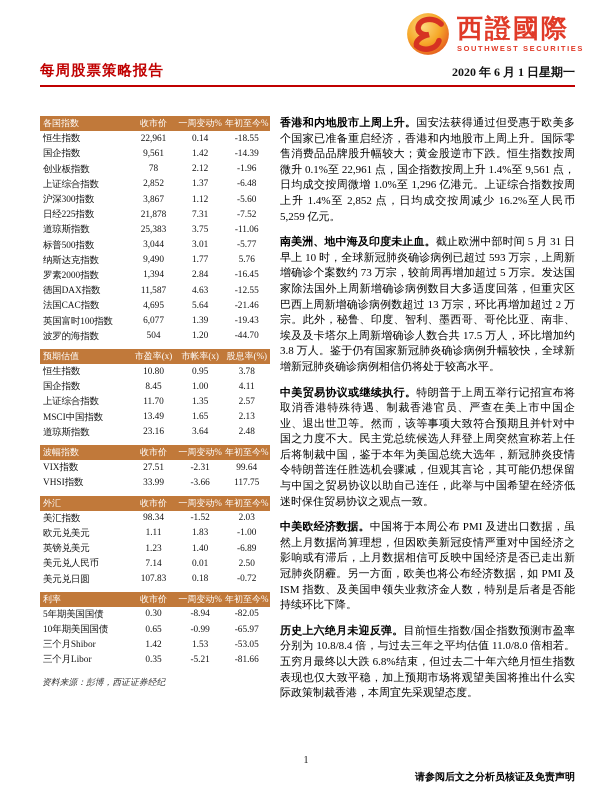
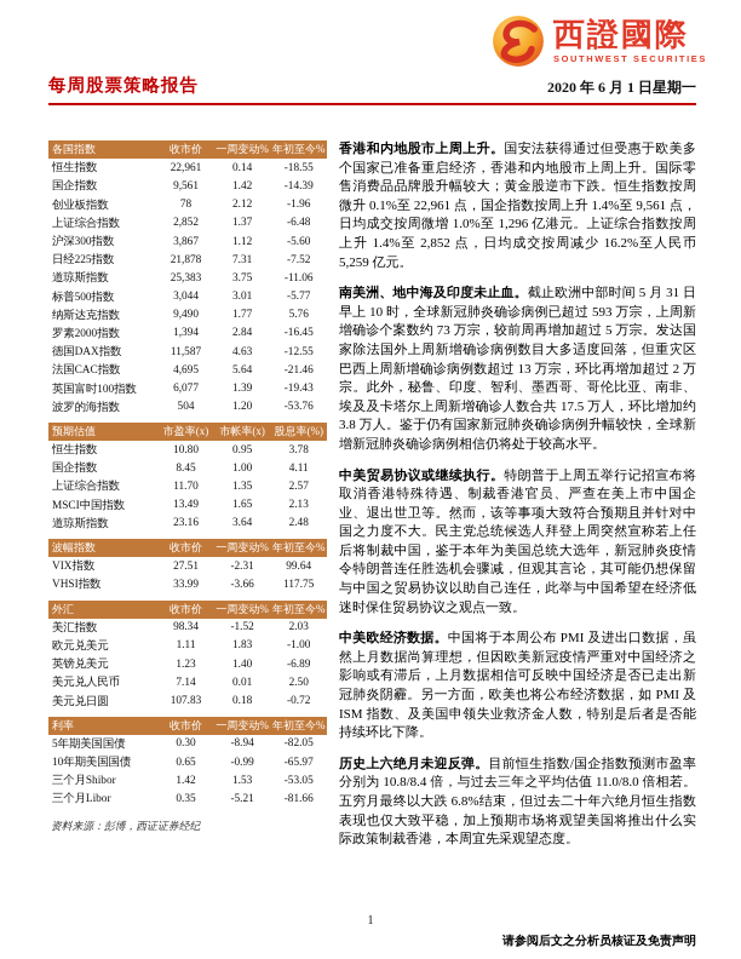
  西證國際
  SOUTHWEST SECURITIES
  每周股票策略报告
  2020 年 6 月 1 日星期一
  各国指数
  收市价
  一周变动%
  年初至今%
  恒生指数
  22,961
  0.14
  -18.55
  国企指数
  9,561
  1.42
  -14.39
  创业板指数
  78
  2.12
  -1.96
  上证综合指数
  2,852
  1.37
  -6.48
  沪深300指数
  3,867
  1.12
  -5.60
  日经225指数
  21,878
  7.31
  -7.52
  道琼斯指数
  25,383
  3.75
  -11.06
  标普500指数
  3,044
  3.01
  -5.77
  纳斯达克指数
  9,490
  1.77
  5.76
  罗素2000指数
  1,394
  2.84
  -16.45
  德国DAX指数
  11,587
  4.63
  -12.55
  法国CAC指数
  4,695
  5.64
  -21.46
  英国富时100指数
  6,077
  1.39
  -19.43
  波罗的海指数
  504
  1.20
- -44.70
+ -53.76
  预期估值
  市盈率(x)
  市帐率(x)
  股息率(%)
  恒生指数
  10.80
  0.95
  3.78
  国企指数
  8.45
  1.00
  4.11
  上证综合指数
  11.70
  1.35
  2.57
  MSCI中国指数
  13.49
  1.65
  2.13
  道琼斯指数
  23.16
  3.64
  2.48
  波幅指数
  收市价
  一周变动%
  年初至今%
  VIX指数
  27.51
  -2.31
  99.64
  VHSI指数
  33.99
  -3.66
  117.75
  外汇
  收市价
  一周变动%
  年初至今%
  美汇指数
  98.34
  -1.52
  2.03
  欧元兑美元
  1.11
  1.83
  -1.00
  英镑兑美元
  1.23
  1.40
  -6.89
  美元兑人民币
  7.14
  0.01
  2.50
  美元兑日圆
  107.83
  0.18
  -0.72
  利率
  收市价
  一周变动%
  年初至今%
  5年期美国国债
  0.30
  -8.94
  -82.05
  10年期美国国债
  0.65
  -0.99
  -65.97
  三个月Shibor
  1.42
  1.53
  -53.05
  三个月Libor
  0.35
  -5.21
  -81.66
  资料来源：彭博，西证证券经纪
  香港和内地股市上周上升。国安法获得通过但受惠于欧美多个国家已准备重启经济，香港和内地股市上周上升。国际零售消费品品牌股升幅较大；黄金股逆市下跌。恒生指数按周微升 0.1%至 22,961 点，国企指数按周上升 1.4%至 9,561 点，日均成交按周微增 1.0%至 1,296 亿港元。上证综合指数按周上升 1.4%至 2,852 点，日均成交按周减少 16.2%至人民币 5,259 亿元。
  南美洲、地中海及印度未止血。截止欧洲中部时间 5 月 31 日早上 10 时，全球新冠肺炎确诊病例已超过 593 万宗，上周新增确诊个案数约 73 万宗，较前周再增加超过 5 万宗。发达国家除法国外上周新增确诊病例数目大多适度回落，但重灾区巴西上周新增确诊病例数超过 13 万宗，环比再增加超过 2 万宗。此外，秘鲁、印度、智利、墨西哥、哥伦比亚、南非、埃及及卡塔尔上周新增确诊人数合共 17.5 万人，环比增加约 3.8 万人。鉴于仍有国家新冠肺炎确诊病例升幅较快，全球新增新冠肺炎确诊病例相信仍将处于较高水平。
  中美贸易协议或继续执行。特朗普于上周五举行记招宣布将取消香港特殊待遇、制裁香港官员、严查在美上市中国企业、退出世卫等。然而，该等事项大致符合预期且并针对中国之力度不大。民主党总统候选人拜登上周突然宣称若上任后将制裁中国，鉴于本年为美国总统大选年，新冠肺炎疫情令特朗普连任胜选机会骤减，但观其言论，其可能仍想保留与中国之贸易协议以助自己连任，此举与中国希望在经济低迷时保住贸易协议之观点一致。
  中美欧经济数据。中国将于本周公布 PMI 及进出口数据，虽然上月数据尚算理想，但因欧美新冠疫情严重对中国经济之影响或有滞后，上月数据相信可反映中国经济是否已走出新冠肺炎阴霾。另一方面，欧美也将公布经济数据，如 PMI 及 ISM 指数、及美国申领失业救济金人数，特别是后者是否能持续环比下降。
  历史上六绝月未迎反弹。目前恒生指数/国企指数预测市盈率分别为 10.8/8.4 倍，与过去三年之平均估值 11.0/8.0 倍相若。五穷月最终以大跌 6.8%结束，但过去二十年六绝月恒生指数表现也仅大致平稳，加上预期市场将观望美国将推出什么实际政策制裁香港，本周宜先采观望态度。
  1
  请参阅后文之分析员核证及免责声明
